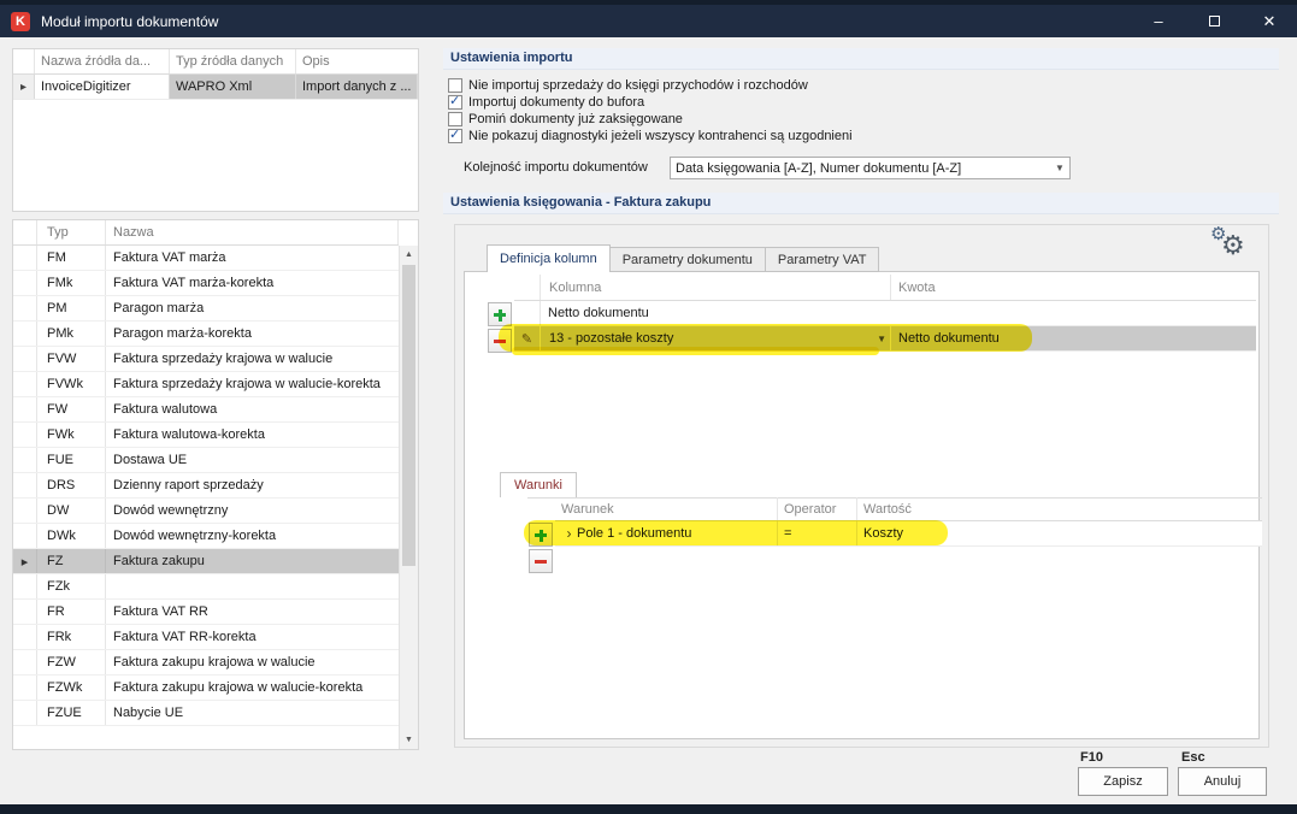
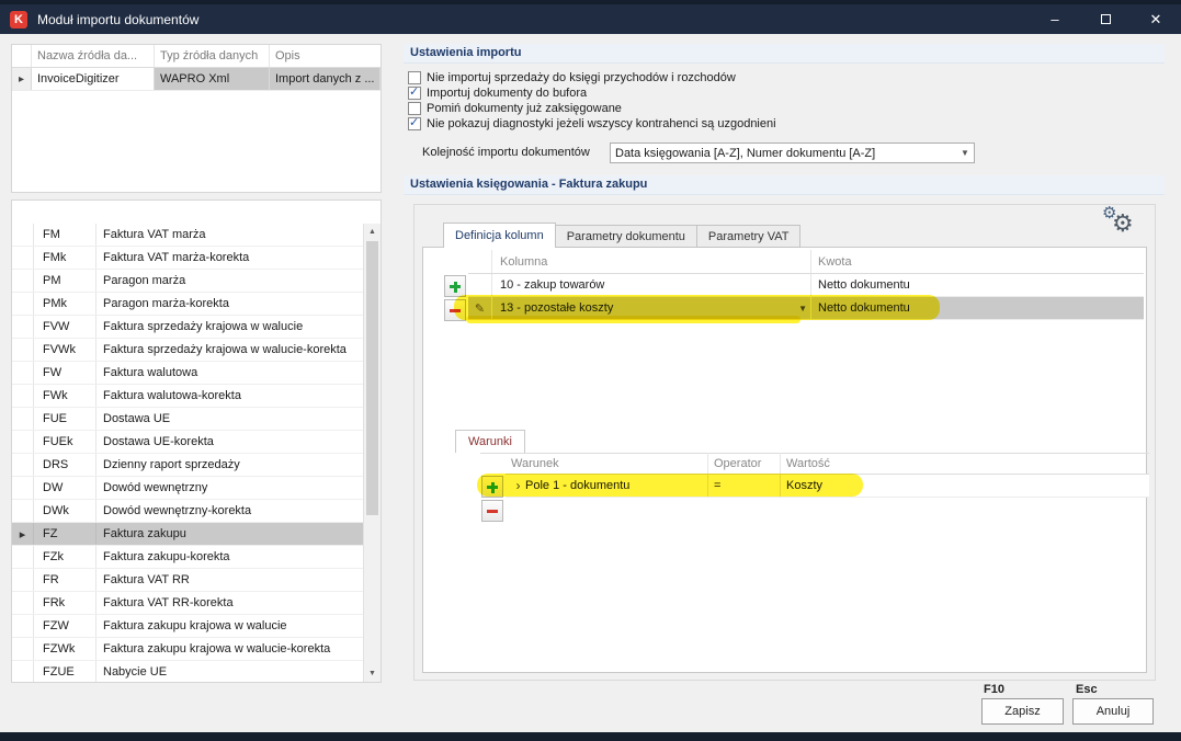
  K
  Moduł importu dokumentów
  –
  ✕
  Nazwa źródła da...
  Typ źródła danych
  Opis
  ▸
  InvoiceDigitizer
  WAPRO Xml
  Import danych z ...
- Typ
- Nazwa
  FM
  Faktura VAT marża
  FMk
  Faktura VAT marża-korekta
  PM
  Paragon marża
  PMk
  Paragon marża-korekta
  FVW
  Faktura sprzedaży krajowa w walucie
  FVWk
  Faktura sprzedaży krajowa w walucie-korekta
  FW
  Faktura walutowa
  FWk
  Faktura walutowa-korekta
  FUE
  Dostawa UE
+ FUEk
+ Dostawa UE-korekta
  DRS
  Dzienny raport sprzedaży
  DW
  Dowód wewnętrzny
  DWk
  Dowód wewnętrzny-korekta
  ▸
  FZ
  Faktura zakupu
  FZk
+ Faktura zakupu-korekta
  FR
  Faktura VAT RR
  FRk
  Faktura VAT RR-korekta
  FZW
  Faktura zakupu krajowa w walucie
  FZWk
  Faktura zakupu krajowa w walucie-korekta
  FZUE
  Nabycie UE
  Ustawienia importu
  Nie importuj sprzedaży do księgi przychodów i rozchodów
  ✓
  Importuj dokumenty do bufora
  Pomiń dokumenty już zaksięgowane
  ✓
  Nie pokazuj diagnostyki jeżeli wszyscy kontrahenci są uzgodnieni
  Kolejność importu dokumentów
  Data księgowania [A-Z], Numer dokumentu [A-Z]
  ▼
  Ustawienia księgowania - Faktura zakupu
  Definicja kolumn
  Parametry dokumentu
  Parametry VAT
  ⚙
  ⚙
  Kolumna
  Kwota
+ 10 - zakup towarów
  Netto dokumentu
  ✎
  13 - pozostałe koszty
  ▼
  Netto dokumentu
  Warunki
  Warunek
  Operator
  Wartość
  ›
  Pole 1 - dokumentu
  =
  Koszty
  F10
  Esc
  Zapisz
  Anuluj
